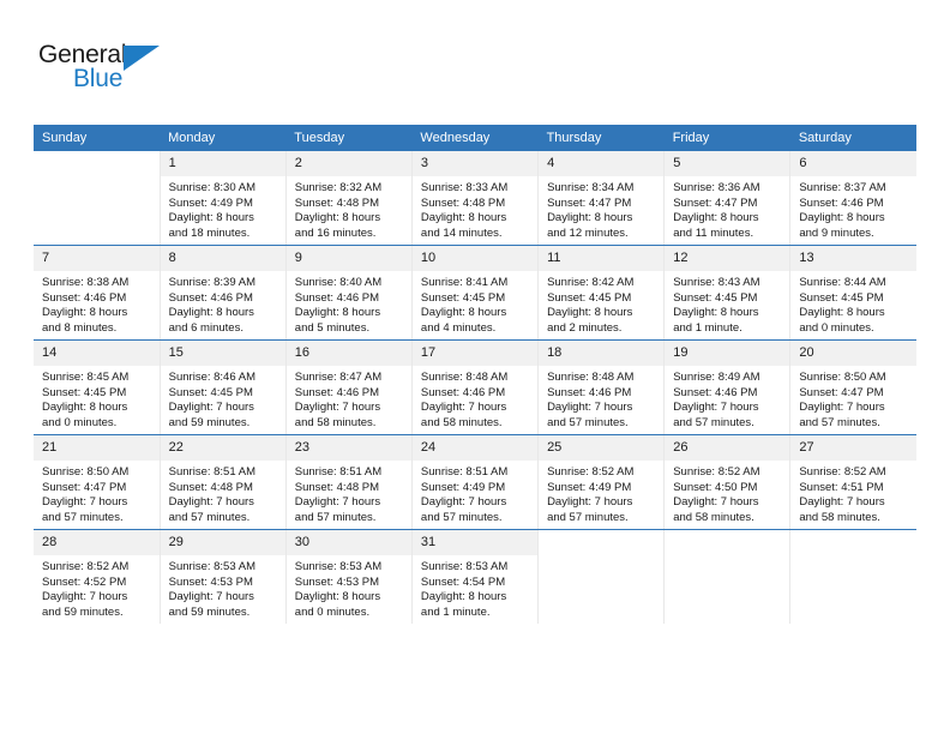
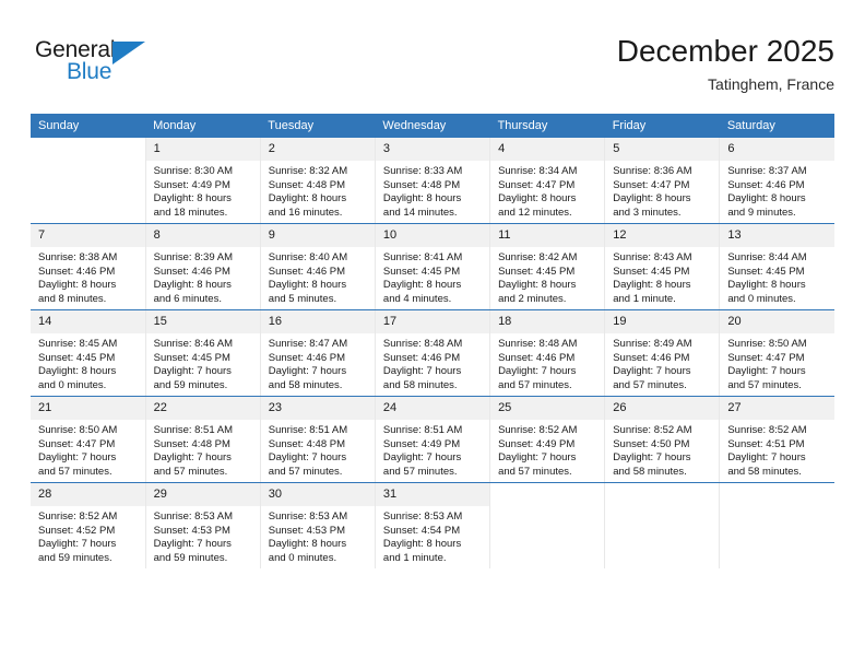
  General
  Blue
+ December 2025
+ Tatinghem, France
  Sunday	Monday	Tuesday	Wednesday	Thursday	Friday	Saturday
- 	1Sunrise: 8:30 AMSunset: 4:49 PMDaylight: 8 hoursand 18 minutes.	2Sunrise: 8:32 AMSunset: 4:48 PMDaylight: 8 hoursand 16 minutes.	3Sunrise: 8:33 AMSunset: 4:48 PMDaylight: 8 hoursand 14 minutes.	4Sunrise: 8:34 AMSunset: 4:47 PMDaylight: 8 hoursand 12 minutes.	5Sunrise: 8:36 AMSunset: 4:47 PMDaylight: 8 hoursand 11 minutes.	6Sunrise: 8:37 AMSunset: 4:46 PMDaylight: 8 hoursand 9 minutes.
+ 	1Sunrise: 8:30 AMSunset: 4:49 PMDaylight: 8 hoursand 18 minutes.	2Sunrise: 8:32 AMSunset: 4:48 PMDaylight: 8 hoursand 16 minutes.	3Sunrise: 8:33 AMSunset: 4:48 PMDaylight: 8 hoursand 14 minutes.	4Sunrise: 8:34 AMSunset: 4:47 PMDaylight: 8 hoursand 12 minutes.	5Sunrise: 8:36 AMSunset: 4:47 PMDaylight: 8 hoursand 3 minutes.	6Sunrise: 8:37 AMSunset: 4:46 PMDaylight: 8 hoursand 9 minutes.
  7Sunrise: 8:38 AMSunset: 4:46 PMDaylight: 8 hoursand 8 minutes.	8Sunrise: 8:39 AMSunset: 4:46 PMDaylight: 8 hoursand 6 minutes.	9Sunrise: 8:40 AMSunset: 4:46 PMDaylight: 8 hoursand 5 minutes.	10Sunrise: 8:41 AMSunset: 4:45 PMDaylight: 8 hoursand 4 minutes.	11Sunrise: 8:42 AMSunset: 4:45 PMDaylight: 8 hoursand 2 minutes.	12Sunrise: 8:43 AMSunset: 4:45 PMDaylight: 8 hoursand 1 minute.	13Sunrise: 8:44 AMSunset: 4:45 PMDaylight: 8 hoursand 0 minutes.
  14Sunrise: 8:45 AMSunset: 4:45 PMDaylight: 8 hoursand 0 minutes.	15Sunrise: 8:46 AMSunset: 4:45 PMDaylight: 7 hoursand 59 minutes.	16Sunrise: 8:47 AMSunset: 4:46 PMDaylight: 7 hoursand 58 minutes.	17Sunrise: 8:48 AMSunset: 4:46 PMDaylight: 7 hoursand 58 minutes.	18Sunrise: 8:48 AMSunset: 4:46 PMDaylight: 7 hoursand 57 minutes.	19Sunrise: 8:49 AMSunset: 4:46 PMDaylight: 7 hoursand 57 minutes.	20Sunrise: 8:50 AMSunset: 4:47 PMDaylight: 7 hoursand 57 minutes.
  21Sunrise: 8:50 AMSunset: 4:47 PMDaylight: 7 hoursand 57 minutes.	22Sunrise: 8:51 AMSunset: 4:48 PMDaylight: 7 hoursand 57 minutes.	23Sunrise: 8:51 AMSunset: 4:48 PMDaylight: 7 hoursand 57 minutes.	24Sunrise: 8:51 AMSunset: 4:49 PMDaylight: 7 hoursand 57 minutes.	25Sunrise: 8:52 AMSunset: 4:49 PMDaylight: 7 hoursand 57 minutes.	26Sunrise: 8:52 AMSunset: 4:50 PMDaylight: 7 hoursand 58 minutes.	27Sunrise: 8:52 AMSunset: 4:51 PMDaylight: 7 hoursand 58 minutes.
  28Sunrise: 8:52 AMSunset: 4:52 PMDaylight: 7 hoursand 59 minutes.	29Sunrise: 8:53 AMSunset: 4:53 PMDaylight: 7 hoursand 59 minutes.	30Sunrise: 8:53 AMSunset: 4:53 PMDaylight: 8 hoursand 0 minutes.	31Sunrise: 8:53 AMSunset: 4:54 PMDaylight: 8 hoursand 1 minute.
